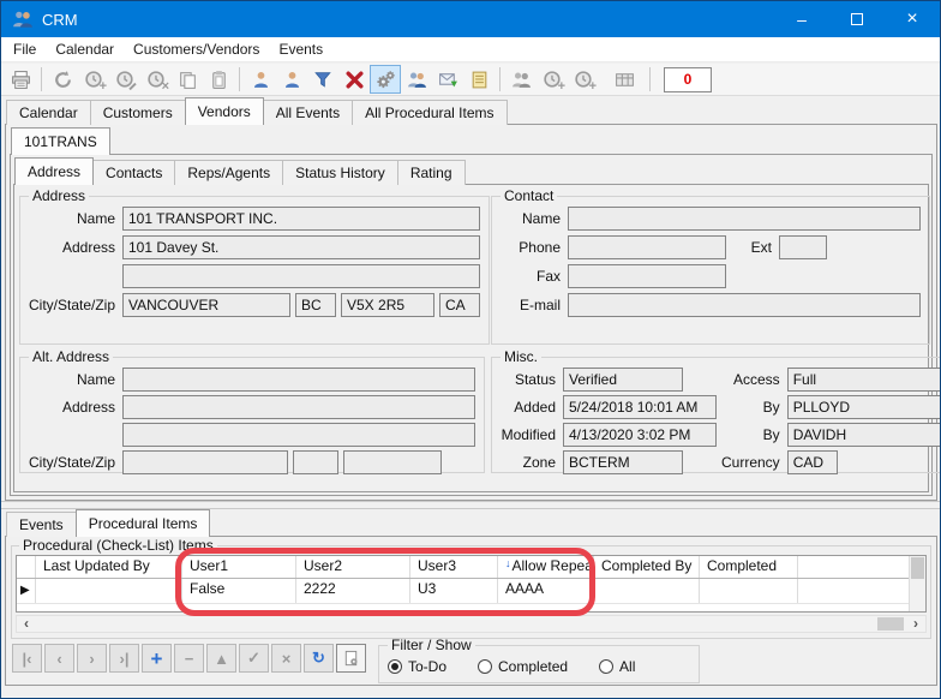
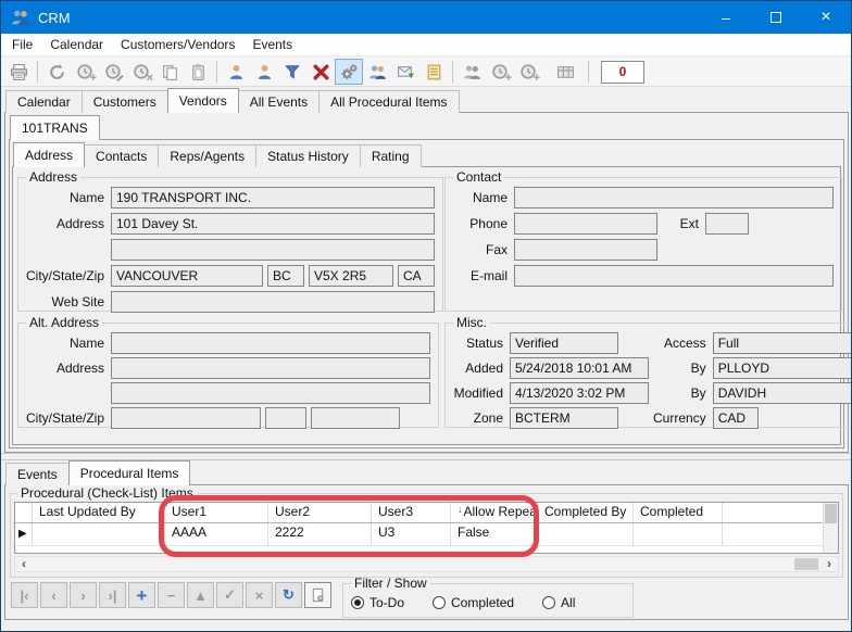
  CRM
  –
  ×
  File
  Calendar
  Customers/Vendors
  Events
  +
  ×
  +
  +
  0
  Calendar
  Customers
  Vendors
  All Events
  All Procedural Items
  101TRANS
  Address
  Contacts
  Reps/Agents
  Status History
  Rating
  Address
  Name
- 101 TRANSPORT INC.
+ 190 TRANSPORT INC.
  Address
  101 Davey St.
  City/State/Zip
  VANCOUVER
  BC
  V5X 2R5
  CA
+ Web Site
  Contact
  Name
  Phone
  Ext
  Fax
  E-mail
  Alt. Address
  Name
  Address
  City/State/Zip
  Misc.
  Status
  Verified
  Access
  Full
  Added
  5/24/2018 10:01 AM
  By
  PLLOYD
  Modified
  4/13/2020 3:02 PM
  By
  DAVIDH
  Zone
  BCTERM
  Currency
  CAD
  Events
  Procedural Items
  Procedural (Check-List) Items
  Last Updated By
  User1
  User2
  User3
  ↓Allow Repea
  Completed By
  Completed
  ▶
- False
+ AAAA
  2222
  U3
- AAAA
+ False
  ‹
  ›
  |‹
  ‹
  ›
  ›|
  +
  −
  ▲
  ✓
  ×
  ↻
  Filter / Show
  To-Do
  Completed
  All
